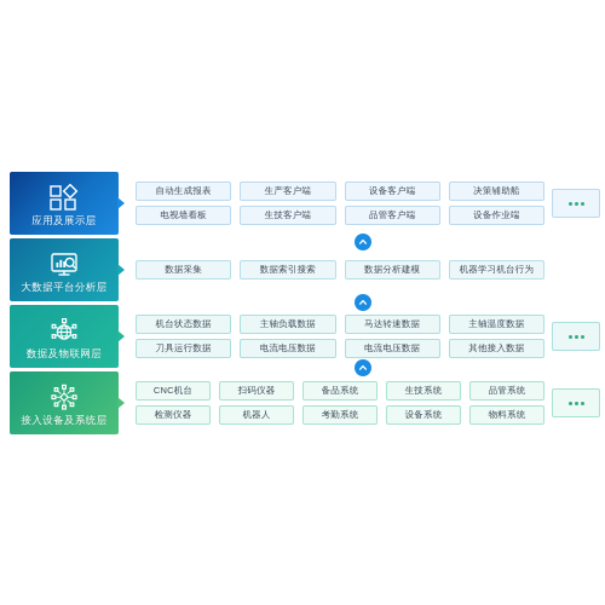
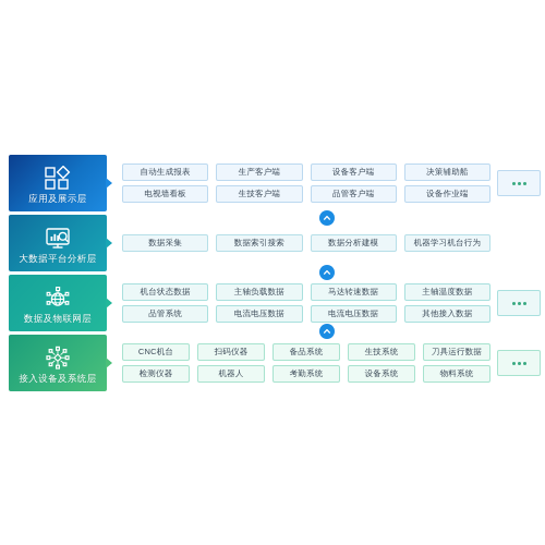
  应用及展示层
  自动生成报表
  生产客户端
  设备客户端
  决策辅助船
  电视墙看板
  生技客户端
  品管客户端
  设备作业端
  大数据平台分析层
  数据采集
  数据索引搜索
  数据分析建模
  机器学习机台行为
  数据及物联网层
  机台状态数据
  主轴负载数据
  马达转速数据
  主轴温度数据
- 刀具运行数据
+ 品管系统
  电流电压数据
  电流电压数据
  其他接入数据
  接入设备及系统层
  CNC机台
  扫码仪器
  备品系统
  生技系统
- 品管系统
+ 刀具运行数据
  检测仪器
  机器人
  考勤系统
  设备系统
  物料系统
